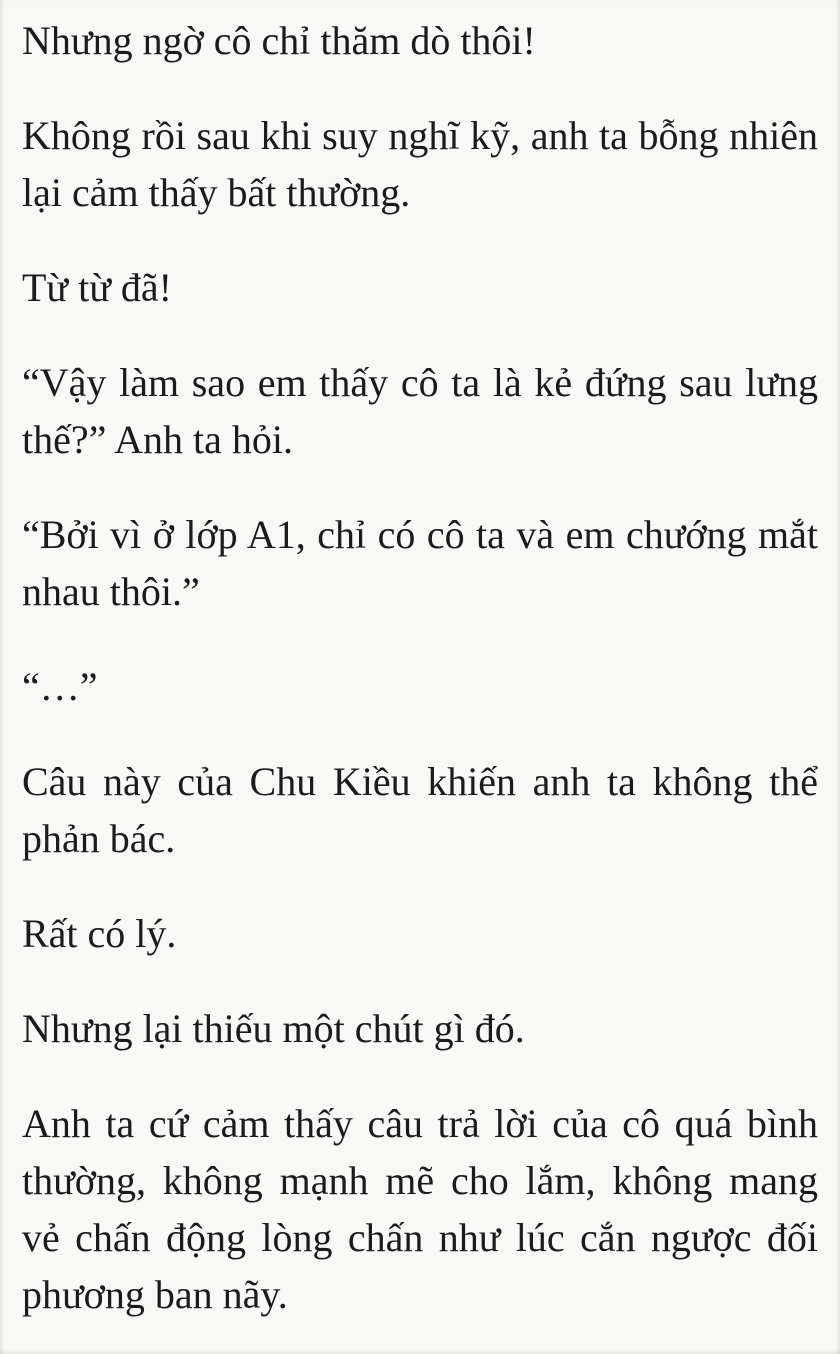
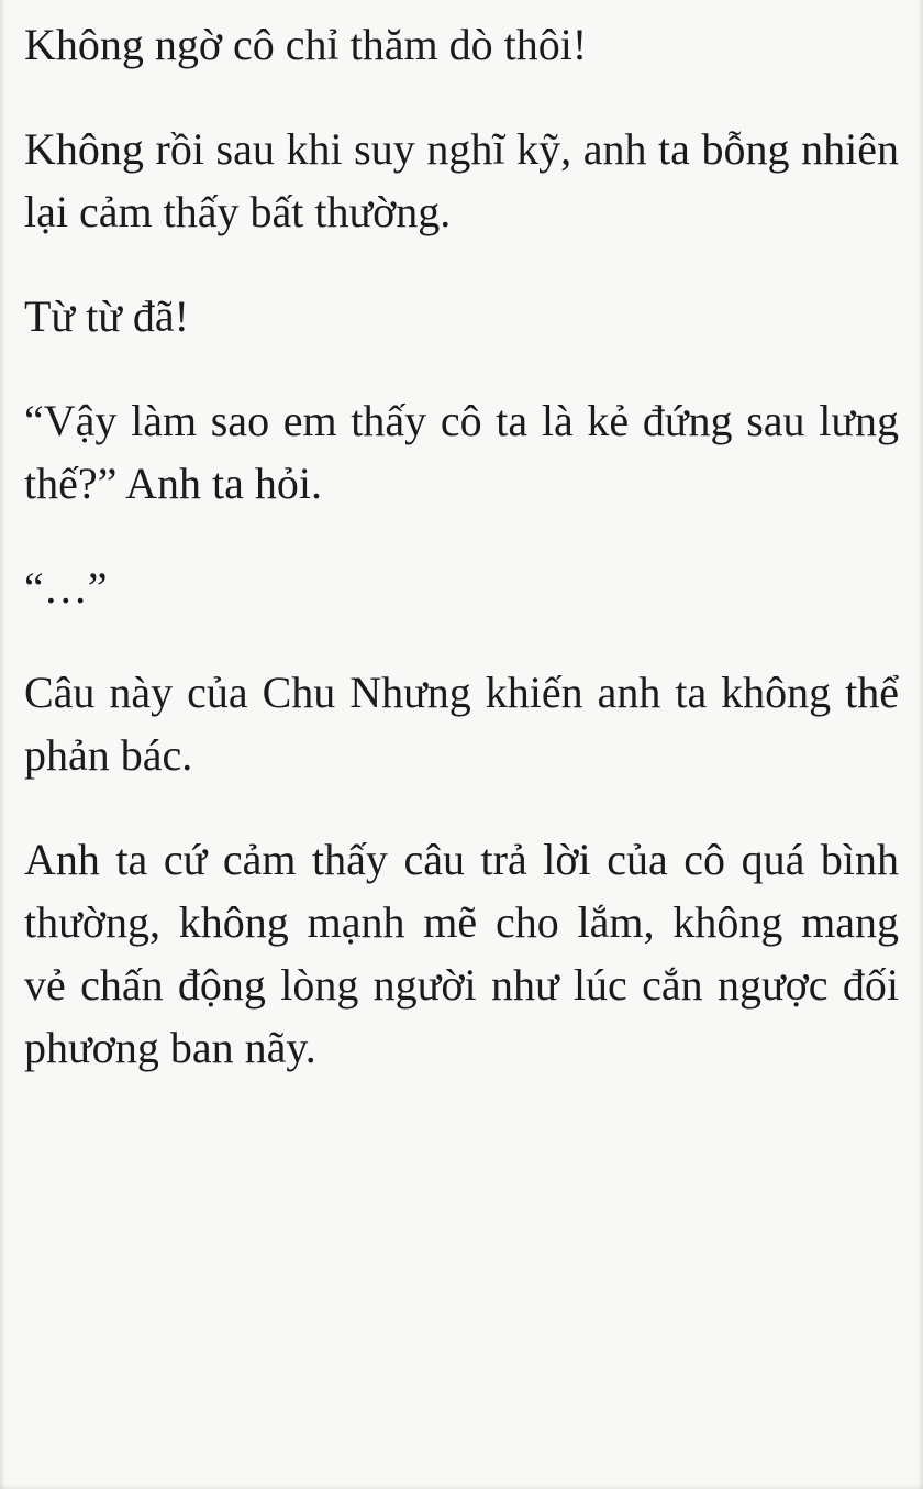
- Nhưng ngờ cô chỉ thăm dò thôi!
+ Không ngờ cô chỉ thăm dò thôi!
  Không rồi sau khi suy nghĩ kỹ, anh ta bỗng nhiên lại cảm thấy bất thường.
  Từ từ đã!
  “Vậy làm sao em thấy cô ta là kẻ đứng sau lưng thế?” Anh ta hỏi.
- “Bởi vì ở lớp A1, chỉ có cô ta và em chướng mắt nhau thôi.”
  “…”
- Câu này của Chu Kiều khiến anh ta không thể phản bác.
+ Câu này của Chu Nhưng khiến anh ta không thể phản bác.
- Rất có lý.
- Nhưng lại thiếu một chút gì đó.
- Anh ta cứ cảm thấy câu trả lời của cô quá bình thường, không mạnh mẽ cho lắm, không mang vẻ chấn động lòng chấn như lúc cắn ngược đối phương ban nãy.
+ Anh ta cứ cảm thấy câu trả lời của cô quá bình thường, không mạnh mẽ cho lắm, không mang vẻ chấn động lòng người như lúc cắn ngược đối phương ban nãy.
